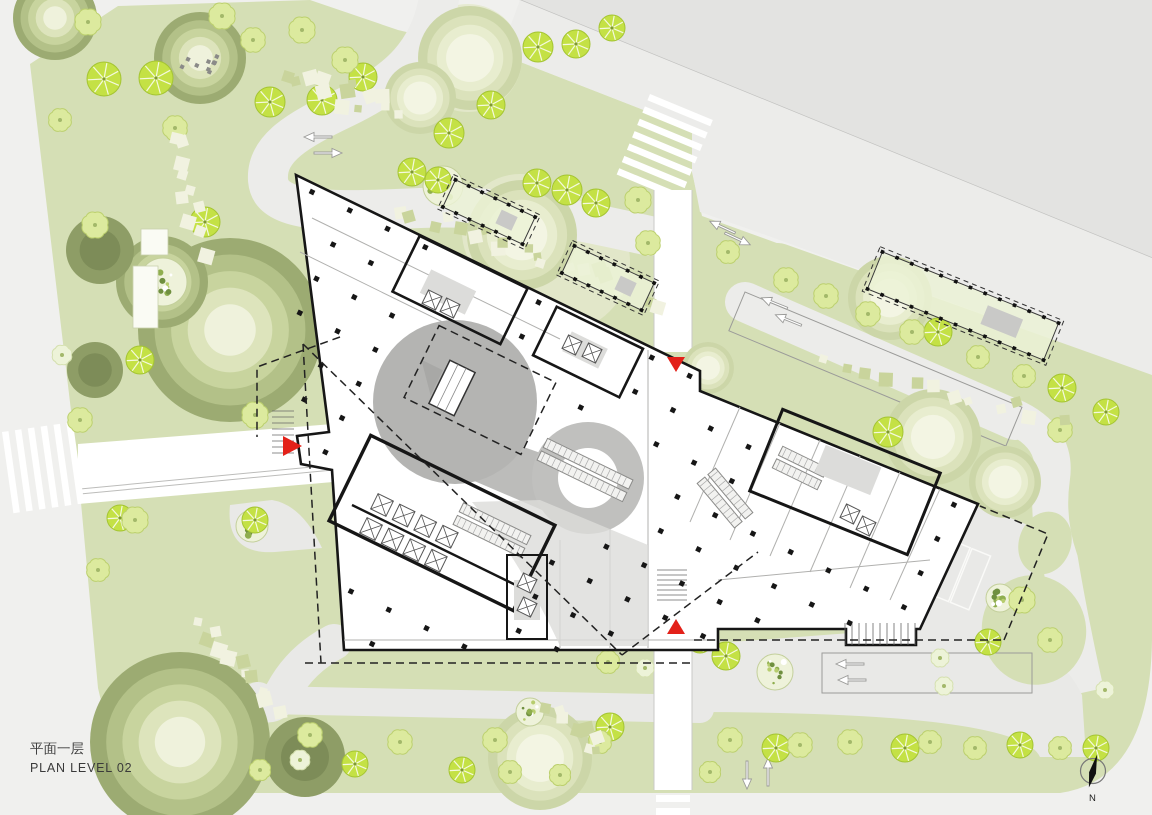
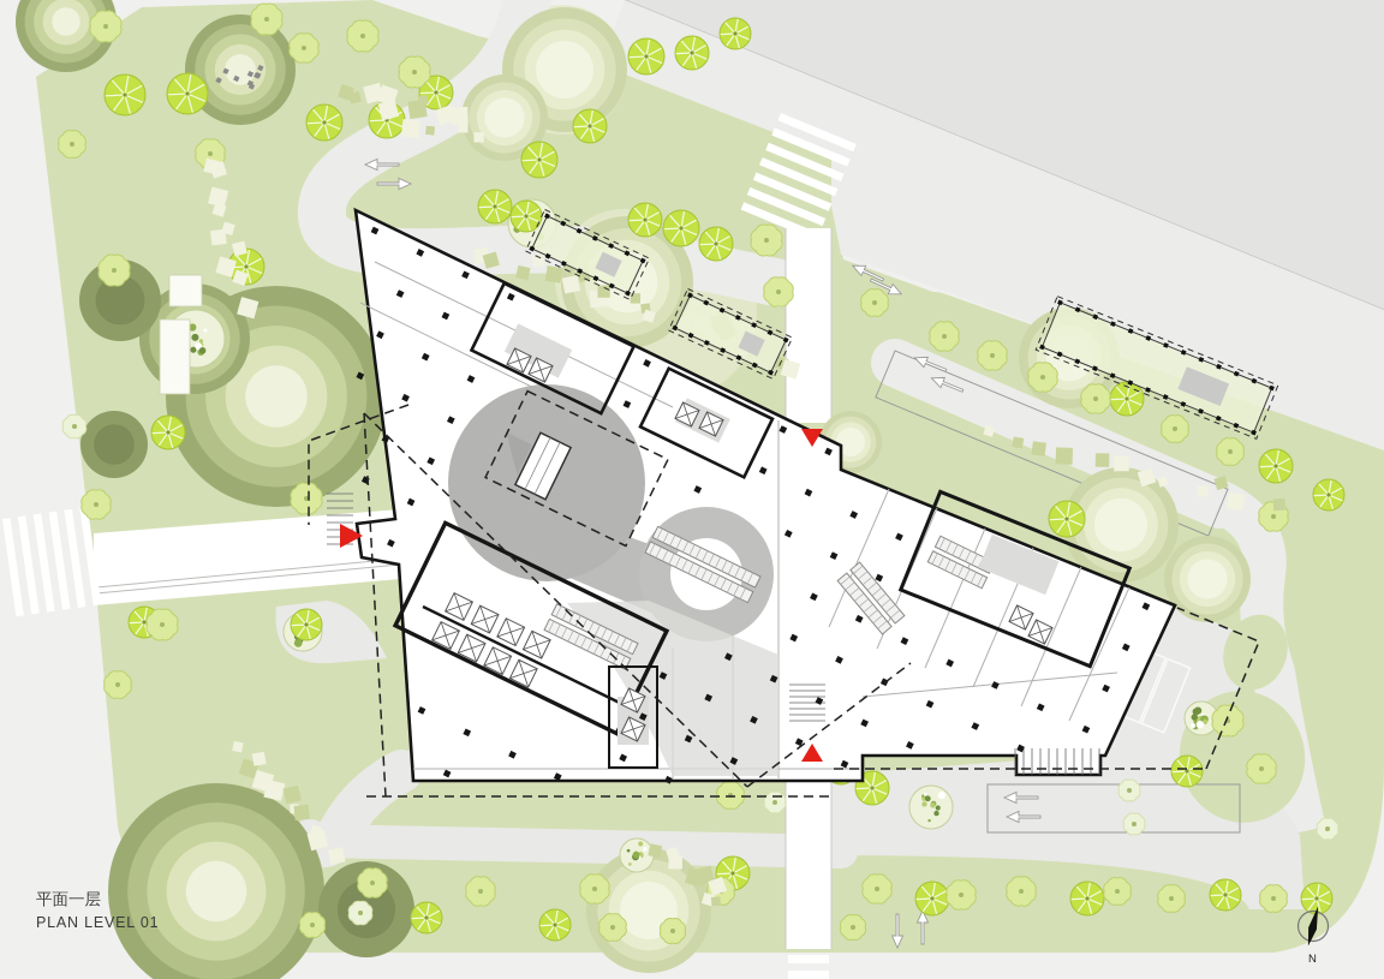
  平面一层
- PLAN LEVEL 02
+ PLAN LEVEL 01
  N
